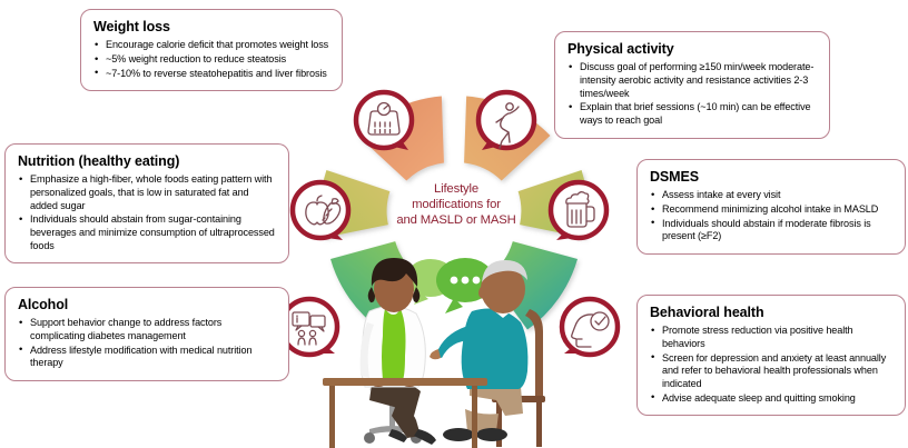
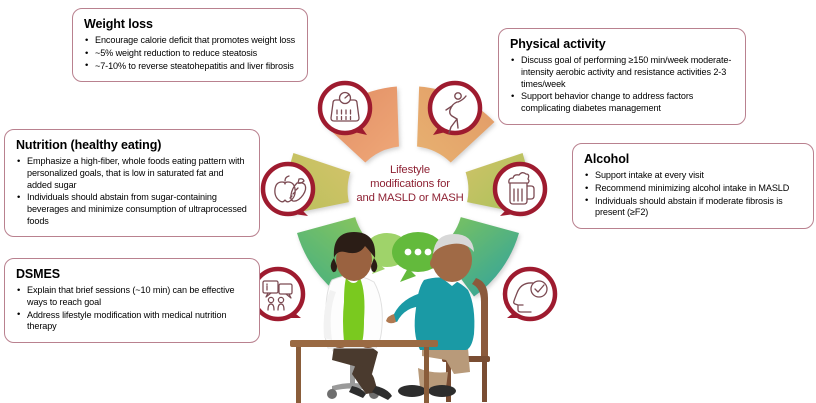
  Lifestyle
  modifications for
  and MASLD or MASH
  Weight loss
  Encourage calorie deficit that promotes weight loss
  ~5% weight reduction to reduce steatosis
  ~7-10% to reverse steatohepatitis and liver fibrosis
  Nutrition (healthy eating)
  Emphasize a high-fiber, whole foods eating pattern with personalized goals, that is low in saturated fat and added sugar
  Individuals should abstain from sugar-containing beverages and minimize consumption of ultraprocessed foods
- Alcohol
+ DSMES
- Support behavior change to address factors complicating diabetes management
+ Explain that brief sessions (~10 min) can be effective ways to reach goal
  Address lifestyle modification with medical nutrition therapy
  Physical activity
  Discuss goal of performing ≥150 min/week moderate-intensity aerobic activity and resistance activities 2-3 times/week
- Explain that brief sessions (~10 min) can be effective ways to reach goal
+ Support behavior change to address factors complicating diabetes management
- DSMES
+ Alcohol
- Assess intake at every visit
+ Support intake at every visit
  Recommend minimizing alcohol intake in MASLD
  Individuals should abstain if moderate fibrosis is present (≥F2)
- Behavioral health
- Promote stress reduction via positive health behaviors
- Screen for depression and anxiety at least annually and refer to behavioral health professionals when indicated
- Advise adequate sleep and quitting smoking
